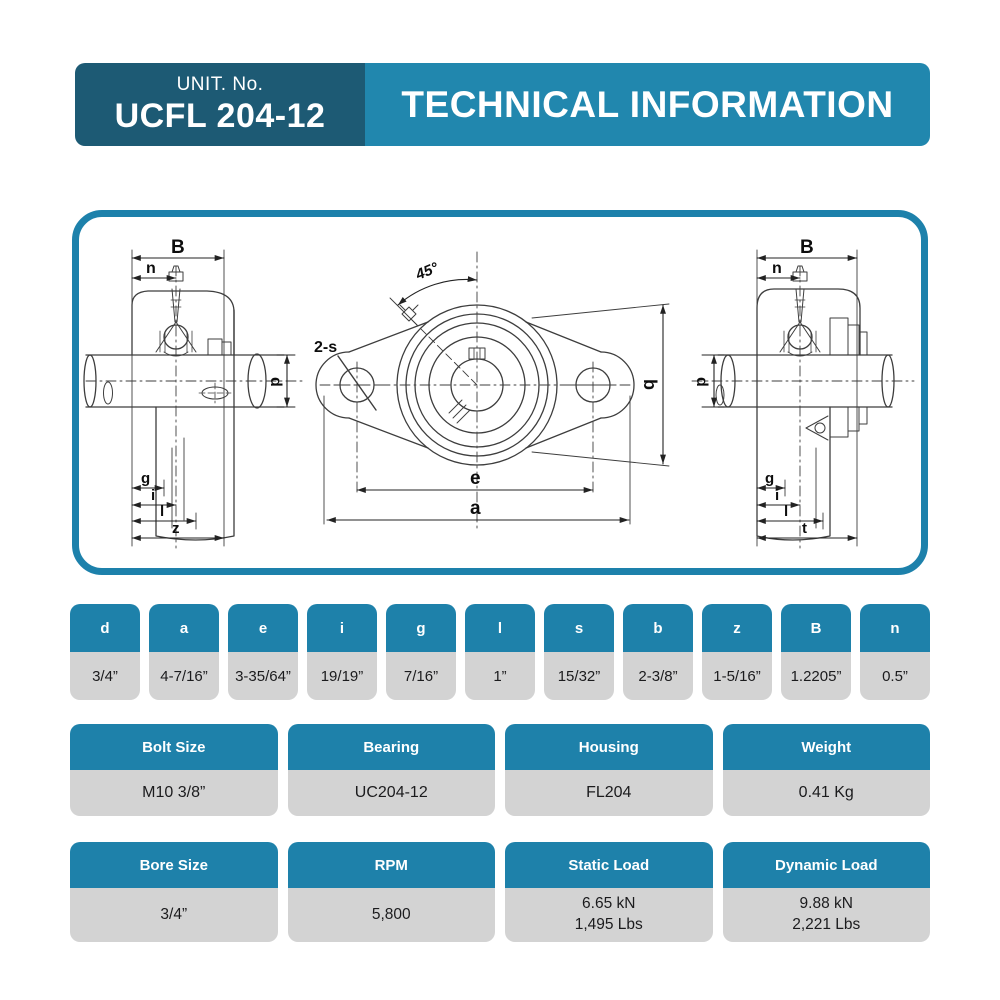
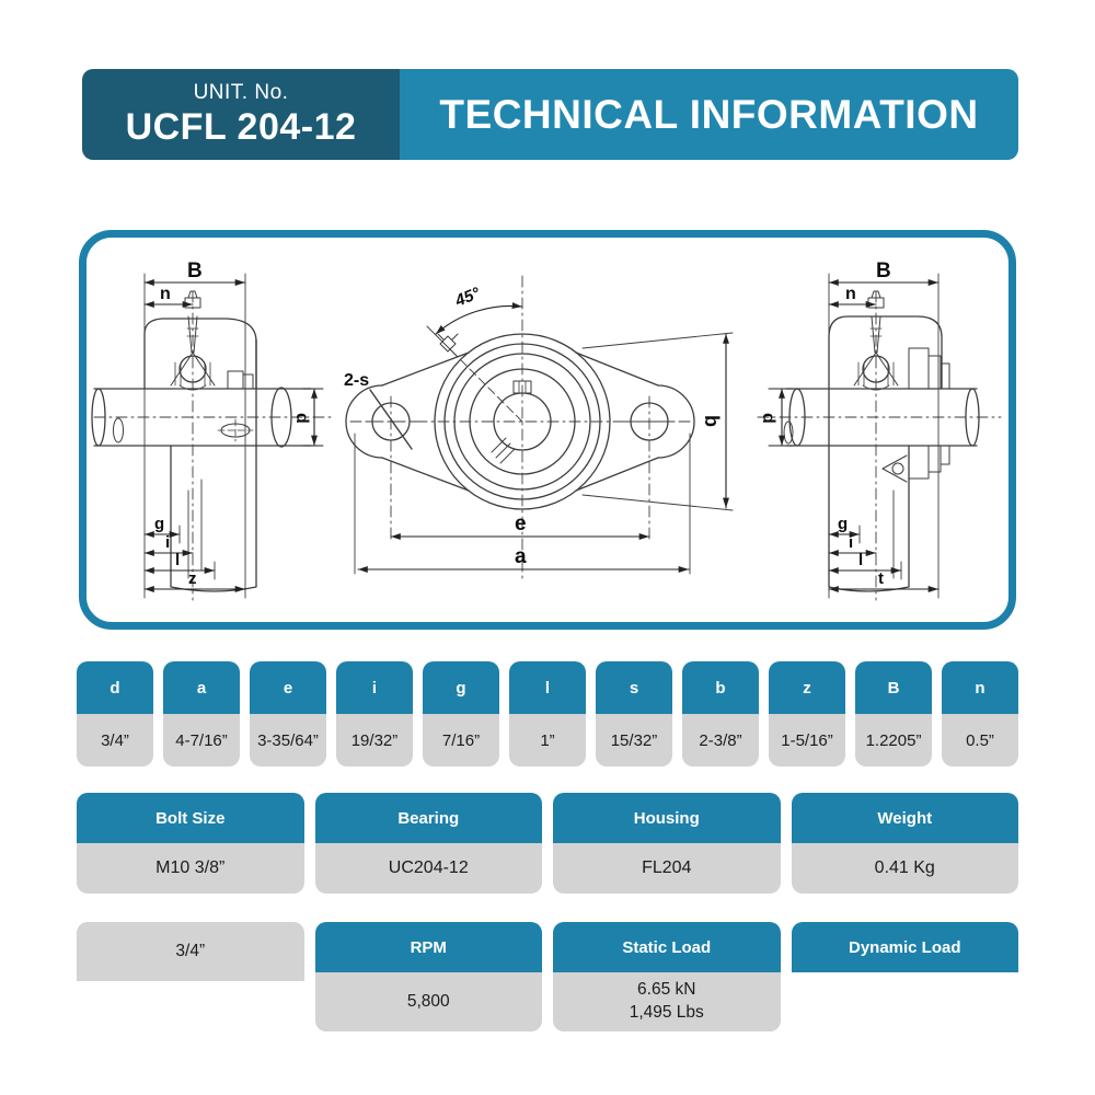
  UNIT. No.
  UCFL 204-12
  TECHNICAL INFORMATION
  B
  n
  g
  i
  l
  z
  2-s
  e
  a
  B
  n
  g
  i
  l
  t
  d
  3/4”
  a
  4-7/16”
  e
  3-35/64”
  i
- 19/19”
+ 19/32”
  g
  7/16”
  l
  1”
  s
  15/32”
  b
  2-3/8”
  z
  1-5/16”
  B
  1.2205”
  n
  0.5”
  Bolt Size
  M10 3/8”
  Bearing
  UC204-12
  Housing
  FL204
  Weight
  0.41 Kg
- Bore Size
  3/4”
  RPM
  5,800
  Static Load
  6.65 kN
  1,495 Lbs
  Dynamic Load
- 9.88 kN
- 2,221 Lbs
